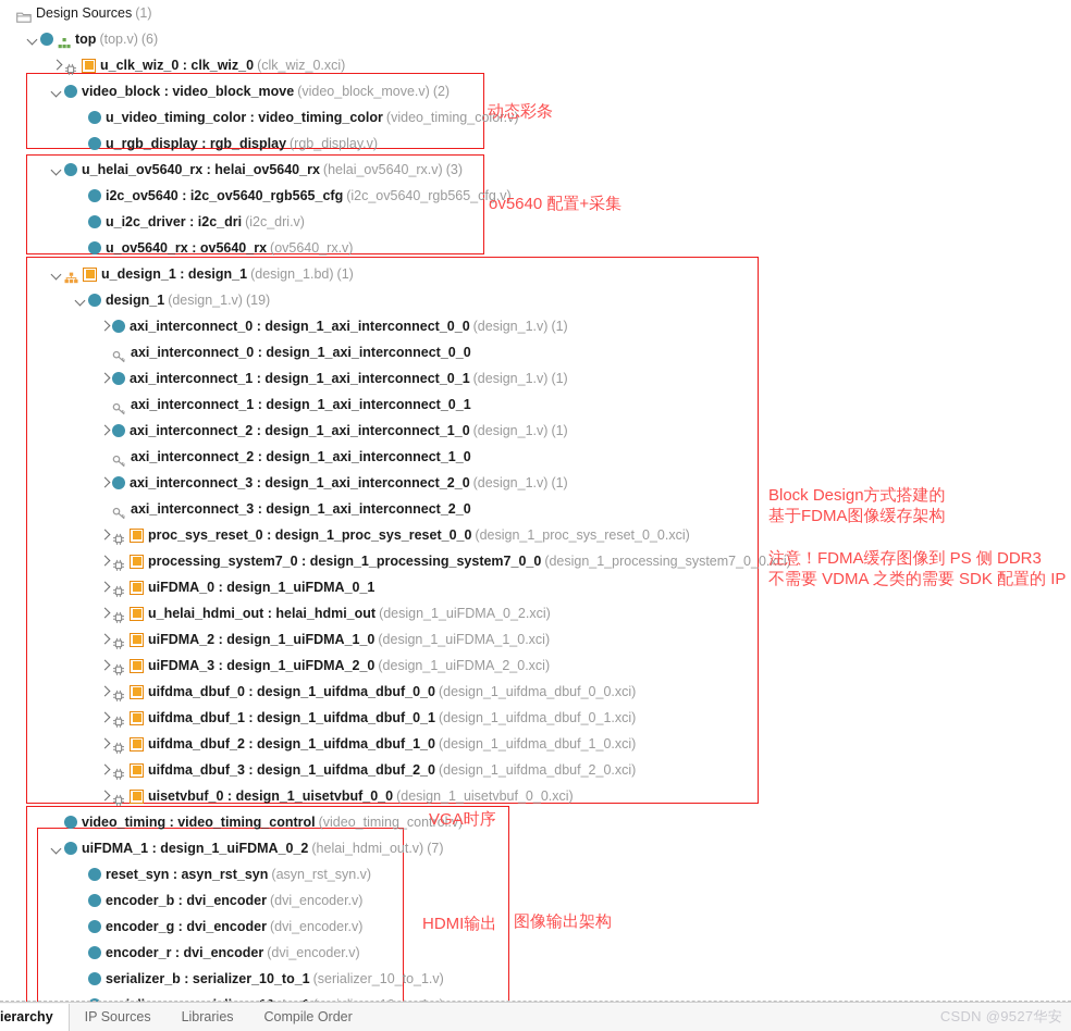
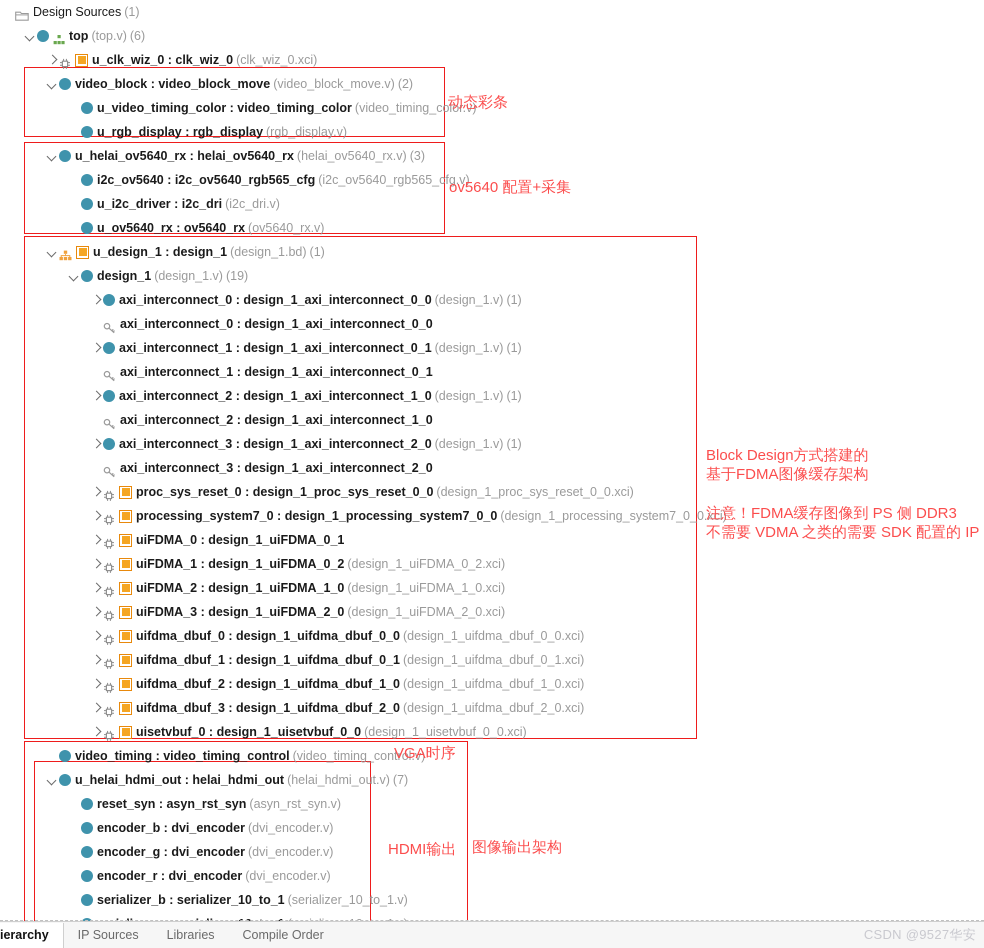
  Design Sources
  (1)
  top
  (top.v)
  (6)
  u_clk_wiz_0 : clk_wiz_0
  (clk_wiz_0.xci)
  video_block : video_block_move
  (video_block_move.v)
  (2)
  u_video_timing_color : video_timing_color
  (video_timing_color.v)
  u_rgb_display : rgb_display
  (rgb_display.v)
  u_helai_ov5640_rx : helai_ov5640_rx
  (helai_ov5640_rx.v)
  (3)
  i2c_ov5640 : i2c_ov5640_rgb565_cfg
  (i2c_ov5640_rgb565_cfg.v)
  u_i2c_driver : i2c_dri
  (i2c_dri.v)
  u_ov5640_rx : ov5640_rx
  (ov5640_rx.v)
  u_design_1 : design_1
  (design_1.bd)
  (1)
  design_1
  (design_1.v)
  (19)
  axi_interconnect_0 : design_1_axi_interconnect_0_0
  (design_1.v)
  (1)
  axi_interconnect_0 : design_1_axi_interconnect_0_0
  axi_interconnect_1 : design_1_axi_interconnect_0_1
  (design_1.v)
  (1)
  axi_interconnect_1 : design_1_axi_interconnect_0_1
  axi_interconnect_2 : design_1_axi_interconnect_1_0
  (design_1.v)
  (1)
  axi_interconnect_2 : design_1_axi_interconnect_1_0
  axi_interconnect_3 : design_1_axi_interconnect_2_0
  (design_1.v)
  (1)
  axi_interconnect_3 : design_1_axi_interconnect_2_0
  proc_sys_reset_0 : design_1_proc_sys_reset_0_0
  (design_1_proc_sys_reset_0_0.xci)
  processing_system7_0 : design_1_processing_system7_0_0
  (design_1_processing_system7_0_0.xci)
  uiFDMA_0 : design_1_uiFDMA_0_1
- u_helai_hdmi_out : helai_hdmi_out
+ uiFDMA_1 : design_1_uiFDMA_0_2
  (design_1_uiFDMA_0_2.xci)
  uiFDMA_2 : design_1_uiFDMA_1_0
  (design_1_uiFDMA_1_0.xci)
  uiFDMA_3 : design_1_uiFDMA_2_0
  (design_1_uiFDMA_2_0.xci)
  uifdma_dbuf_0 : design_1_uifdma_dbuf_0_0
  (design_1_uifdma_dbuf_0_0.xci)
  uifdma_dbuf_1 : design_1_uifdma_dbuf_0_1
  (design_1_uifdma_dbuf_0_1.xci)
  uifdma_dbuf_2 : design_1_uifdma_dbuf_1_0
  (design_1_uifdma_dbuf_1_0.xci)
  uifdma_dbuf_3 : design_1_uifdma_dbuf_2_0
  (design_1_uifdma_dbuf_2_0.xci)
  uisetvbuf_0 : design_1_uisetvbuf_0_0
  (design_1_uisetvbuf_0_0.xci)
  video_timing : video_timing_control
  (video_timing_control.v)
- uiFDMA_1 : design_1_uiFDMA_0_2
+ u_helai_hdmi_out : helai_hdmi_out
  (helai_hdmi_out.v)
  (7)
  reset_syn : asyn_rst_syn
  (asyn_rst_syn.v)
  encoder_b : dvi_encoder
  (dvi_encoder.v)
  encoder_g : dvi_encoder
  (dvi_encoder.v)
  encoder_r : dvi_encoder
  (dvi_encoder.v)
  serializer_b : serializer_10_to_1
  (serializer_10_to_1.v)
  动态彩条
  ov5640 配置+采集
  Block Design方式搭建的
  基于FDMA图像缓存架构
  注意！FDMA缓存图像到 PS 侧 DDR3
  不需要 VDMA 之类的需要 SDK 配置的 IP
  VGA时序
  HDMI输出
  图像输出架构
  ierarchy
  IP Sources
  Libraries
  Compile Order
  CSDN @9527华安
